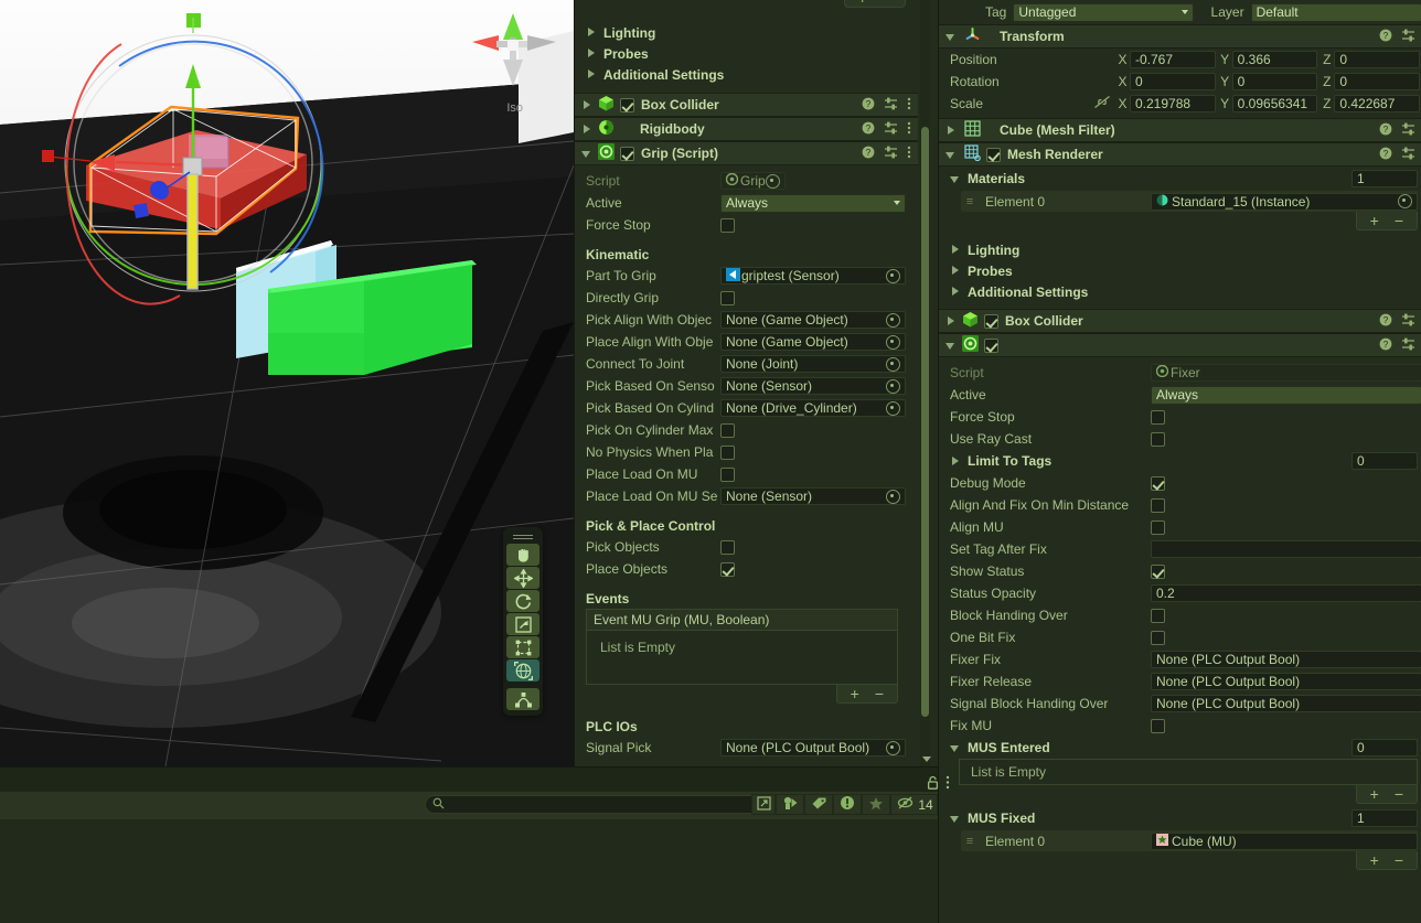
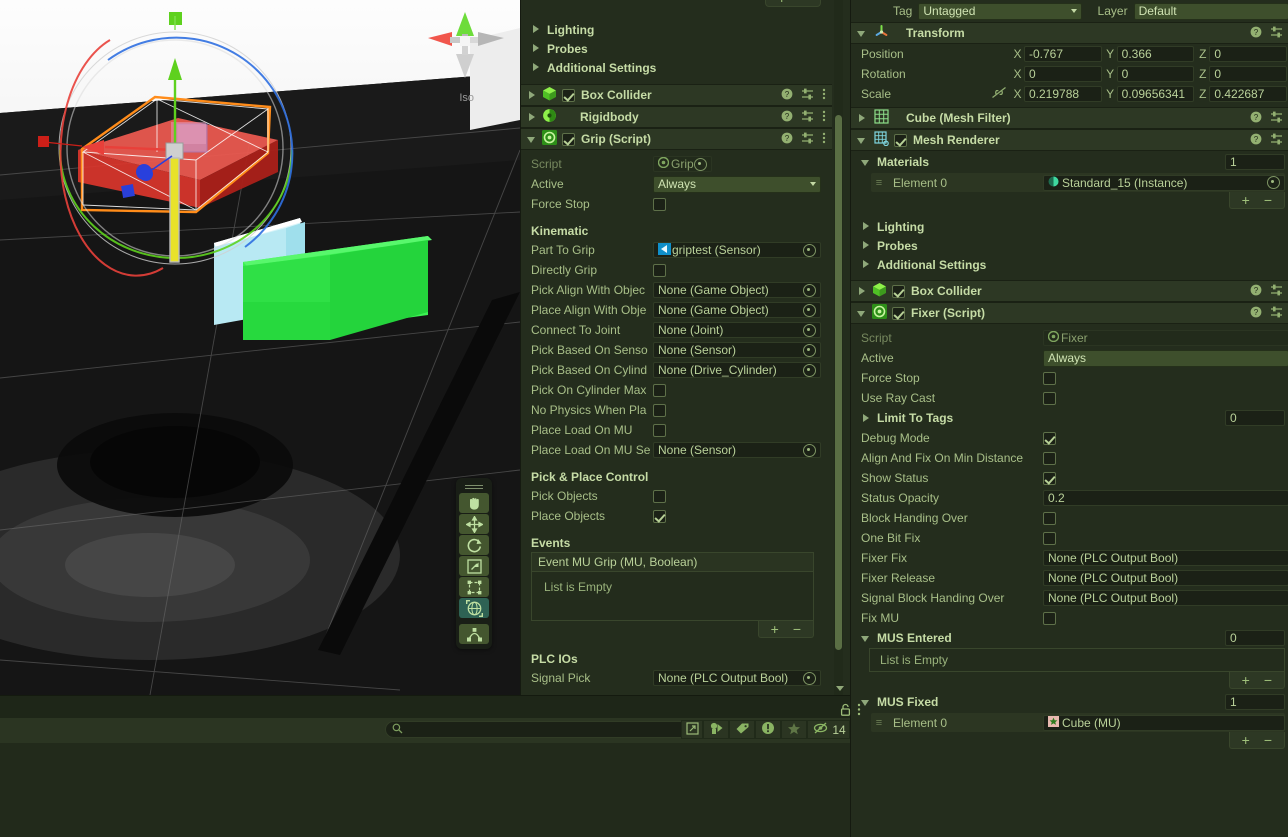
  Iso
  Lighting
  Probes
  Additional Settings
  Box Collider
  ?
  Rigidbody
  ?
  Grip (Script)
  ?
  Script
  Grip
  Active
  Always
  Force Stop
  Kinematic
  Part To Grip
  griptest (Sensor)
  Directly Grip
  Pick Align With Objec
  None (Game Object)
  Place Align With Obje
  None (Game Object)
  Connect To Joint
  None (Joint)
  Pick Based On Senso
  None (Sensor)
  Pick Based On Cylind
  None (Drive_Cylinder)
  Pick On Cylinder Max
  No Physics When Pla
  Place Load On MU
  Place Load On MU Se
  None (Sensor)
  Pick & Place Control
  Pick Objects
  Place Objects
  Events
  Event MU Grip (MU, Boolean)
  List is Empty
  +
  −
  PLC IOs
  Signal Pick
  None (PLC Output Bool)
  Tag
  Untagged
  Layer
  Default
  Transform
  ?
  Position
  X
  -0.767
  Y
  0.366
  Z
  0
  Rotation
  X
  0
  Y
  0
  Z
  0
  Scale
  X
  0.219788
  Y
  0.09656341
  Z
  0.422687
  Cube (Mesh Filter)
  ?
  Mesh Renderer
  ?
  Materials
  1
  ≡
  Element 0
  Standard_15 (Instance)
  +
  −
  Lighting
  Probes
  Additional Settings
  Box Collider
  ?
+ Fixer (Script)
  ?
  Script
  Fixer
  Active
  Always
  Force Stop
  Use Ray Cast
  Limit To Tags
  0
  Debug Mode
  Align And Fix On Min Distance
- Align MU
- Set Tag After Fix
  Show Status
  Status Opacity
  0.2
  Block Handing Over
  One Bit Fix
  Fixer Fix
  None (PLC Output Bool)
  Fixer Release
  None (PLC Output Bool)
  Signal Block Handing Over
  None (PLC Output Bool)
  Fix MU
  MUS Entered
  0
  List is Empty
  +
  −
  MUS Fixed
  1
  ≡
  Element 0
  Cube (MU)
  +
  −
  14
